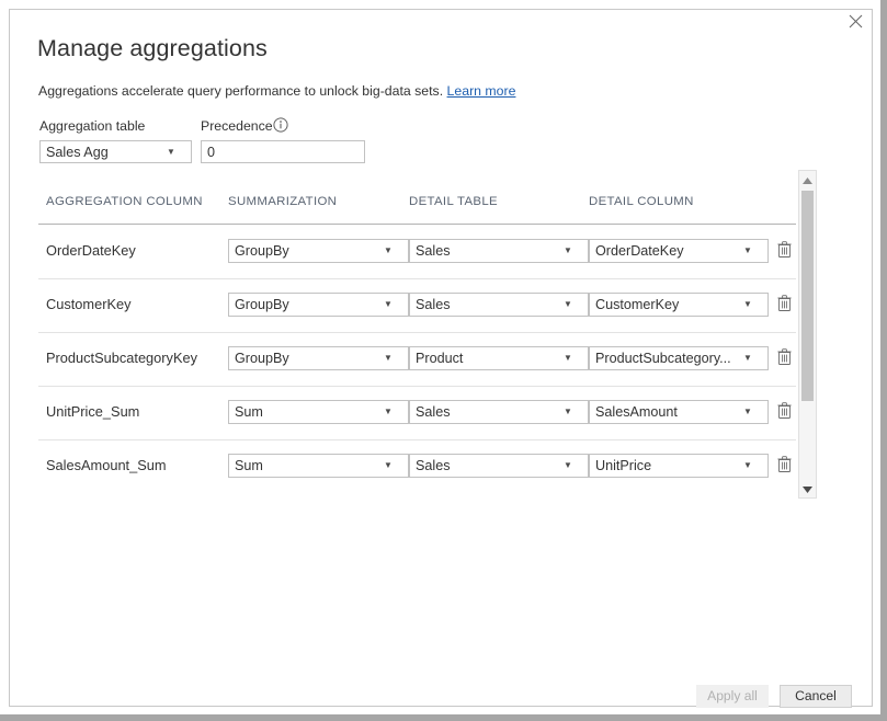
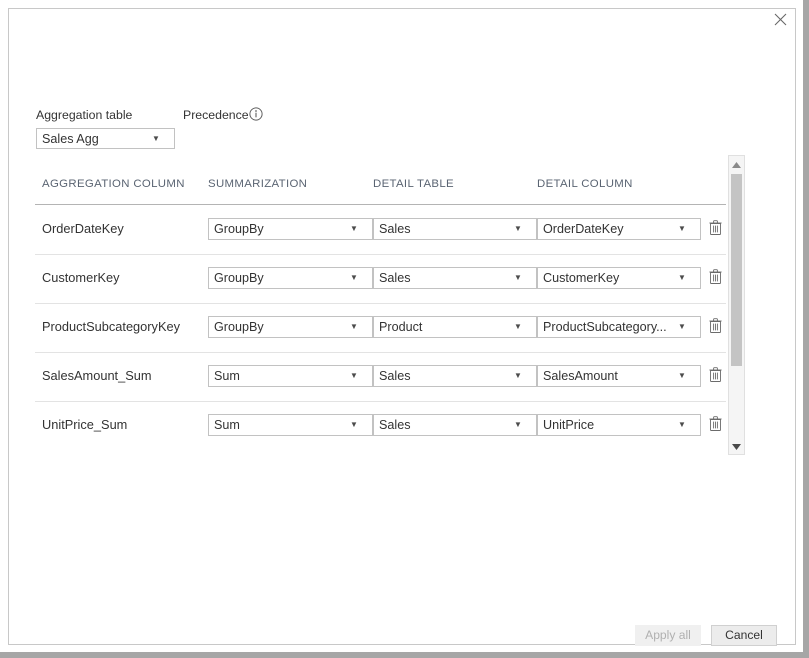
- Manage aggregations
- Aggregations accelerate query performance to unlock big-data sets. Learn more
  Aggregation table
  Sales Agg
  ▼
  Precedence
- 0
  AGGREGATION COLUMN
  SUMMARIZATION
  DETAIL TABLE
  DETAIL COLUMN
  OrderDateKey
  GroupBy
  ▼
  Sales
  ▼
  OrderDateKey
  ▼
  CustomerKey
  GroupBy
  ▼
  Sales
  ▼
  CustomerKey
  ▼
  ProductSubcategoryKey
  GroupBy
  ▼
  Product
  ▼
  ProductSubcategory...
  ▼
- UnitPrice_Sum
+ SalesAmount_Sum
  Sum
  ▼
  Sales
  ▼
  SalesAmount
  ▼
- SalesAmount_Sum
+ UnitPrice_Sum
  Sum
  ▼
  Sales
  ▼
  UnitPrice
  ▼
  Apply all
  Cancel
